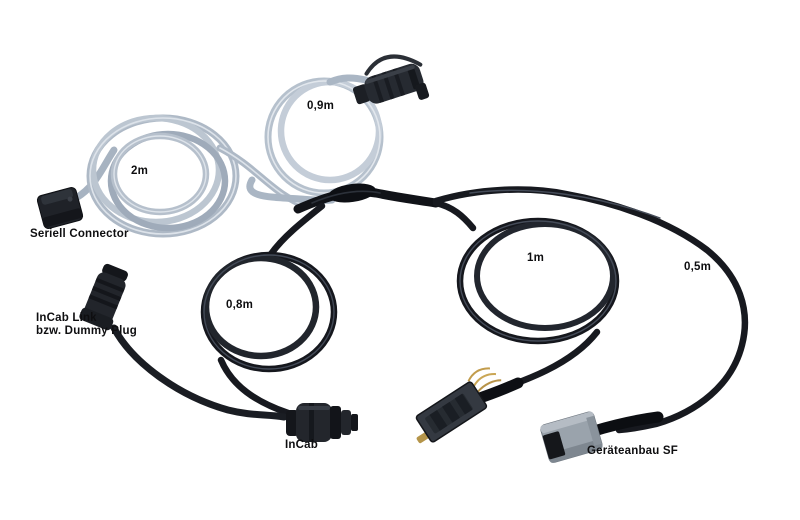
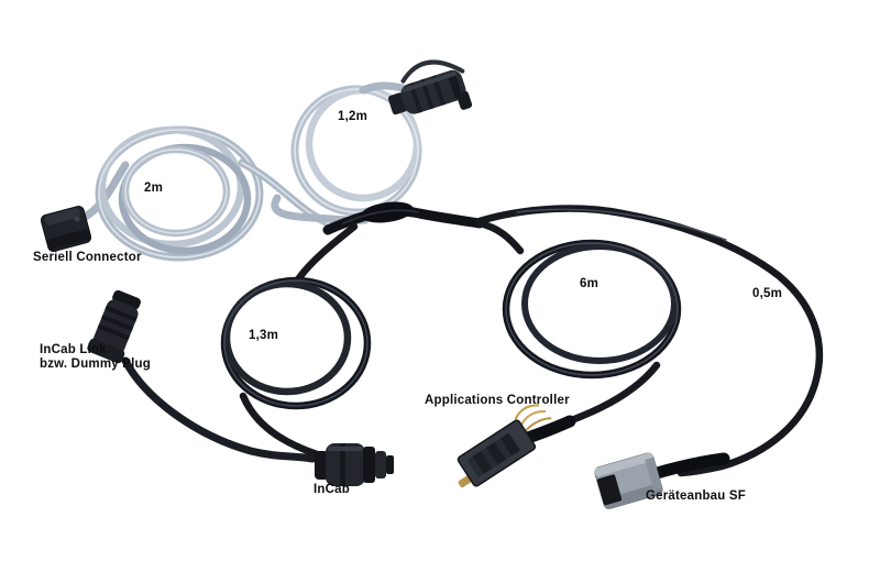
- 0,9m
+ 1,2m
  2m
  Seriell Connector
  InCab Link
  bzw. Dummy Plug
- 0,8m
+ 1,3m
- 1m
+ 6m
  0,5m
+ Applications Controller
  InCab
  Geräteanbau SF
